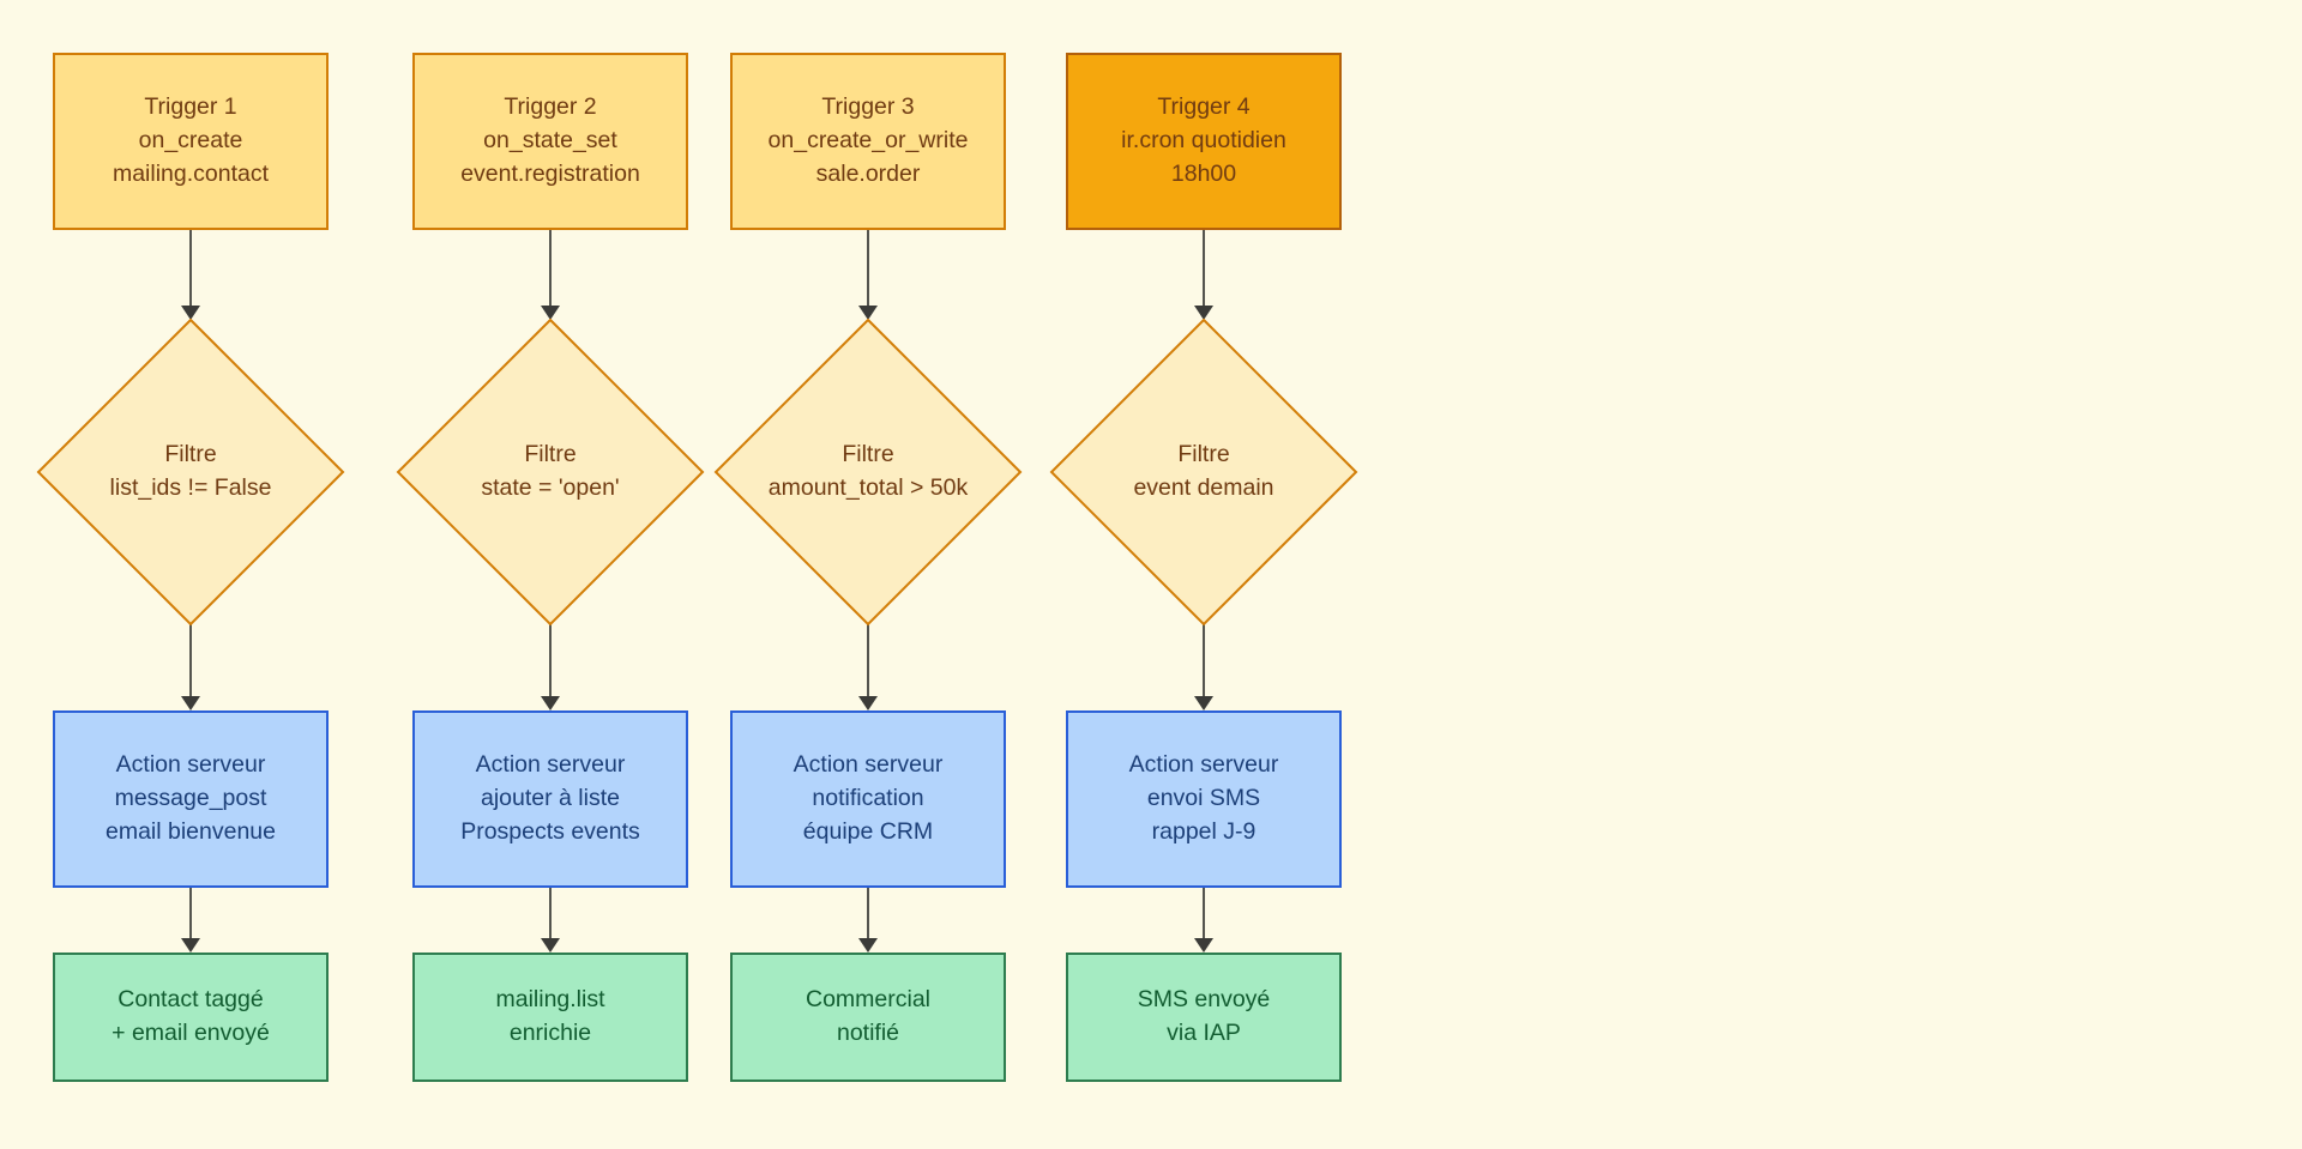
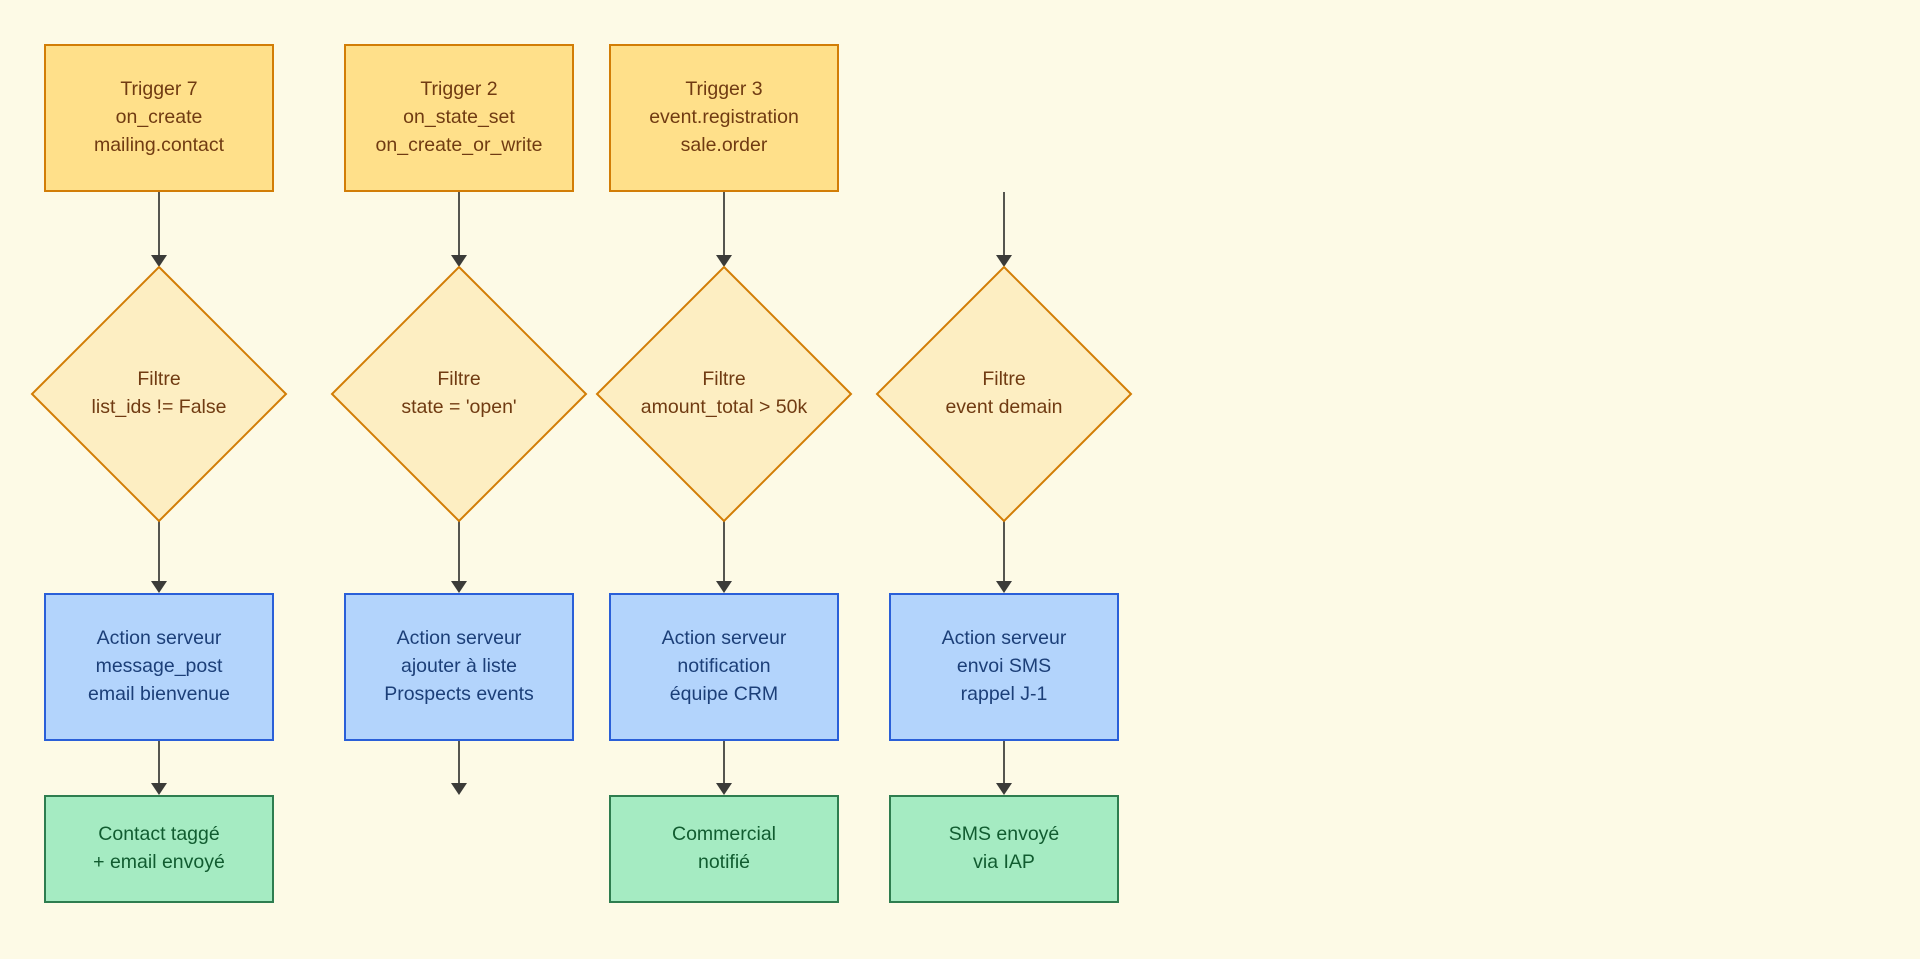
- Trigger 1
+ Trigger 7
  on_create
  mailing.contact
  Filtre
  list_ids != False
  Action serveur
  message_post
  email bienvenue
  Contact taggé
  + email envoyé
  Trigger 2
  on_state_set
- event.registration
+ on_create_or_write
  Filtre
  state = 'open'
  Action serveur
  ajouter à liste
  Prospects events
- mailing.list
- enrichie
  Trigger 3
- on_create_or_write
+ event.registration
  sale.order
  Filtre
  amount_total > 50k
  Action serveur
  notification
  équipe CRM
  Commercial
  notifié
- Trigger 4
- ir.cron quotidien
- 18h00
  Filtre
  event demain
  Action serveur
  envoi SMS
- rappel J-9
+ rappel J-1
  SMS envoyé
  via IAP
